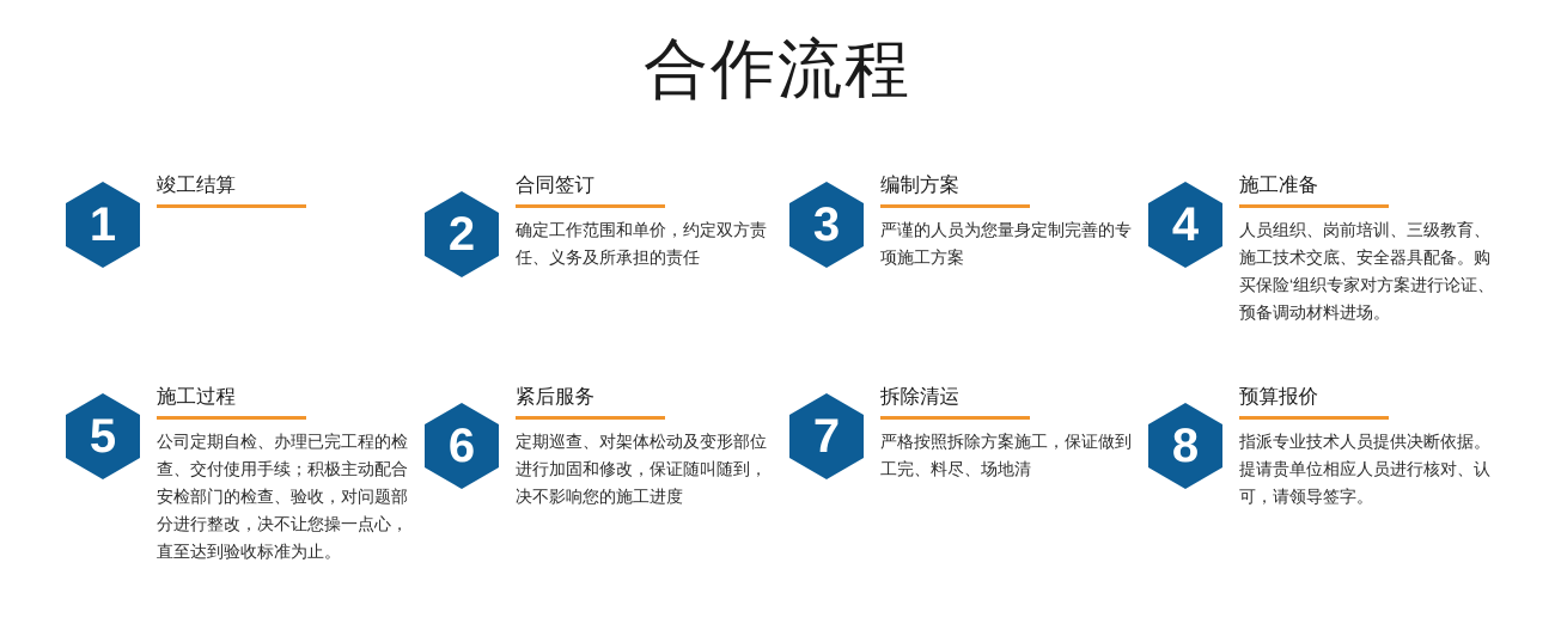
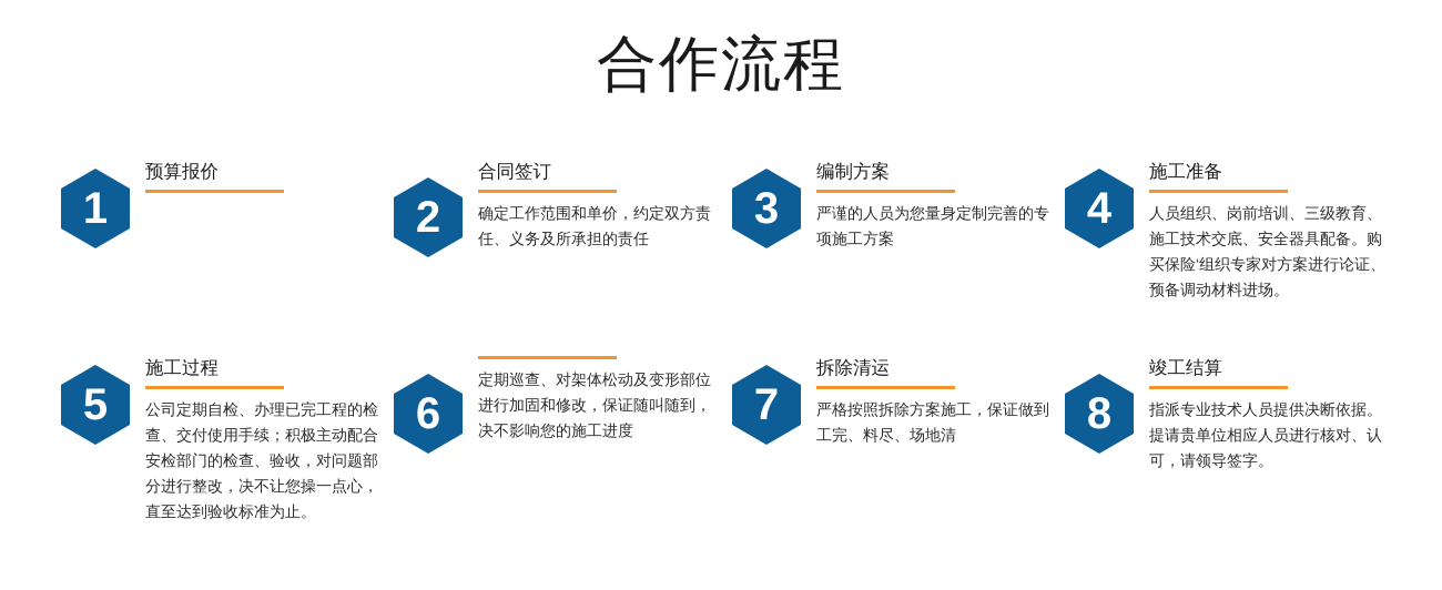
  合作流程
  1
- 竣工结算
+ 预算报价
  2
  合同签订
  确定工作范围和单价，约定双方责任、义务及所承担的责任
  3
  编制方案
  严谨的人员为您量身定制完善的专项施工方案
  4
  施工准备
  人员组织、岗前培训、三级教育、施工技术交底、安全器具配备。购买保险‘组织专家对方案进行论证、预备调动材料进场。
  5
  施工过程
  公司定期自检、办理已完工程的检查、交付使用手续；积极主动配合安检部门的检查、验收，对问题部分进行整改，决不让您操一点心，直至达到验收标准为止。
  6
- 紧后服务
  定期巡查、对架体松动及变形部位进行加固和修改，保证随叫随到，决不影响您的施工进度
  7
  拆除清运
  严格按照拆除方案施工，保证做到工完、料尽、场地清
  8
- 预算报价
+ 竣工结算
  指派专业技术人员提供决断依据。提请贵单位相应人员进行核对、认可，请领导签字。
